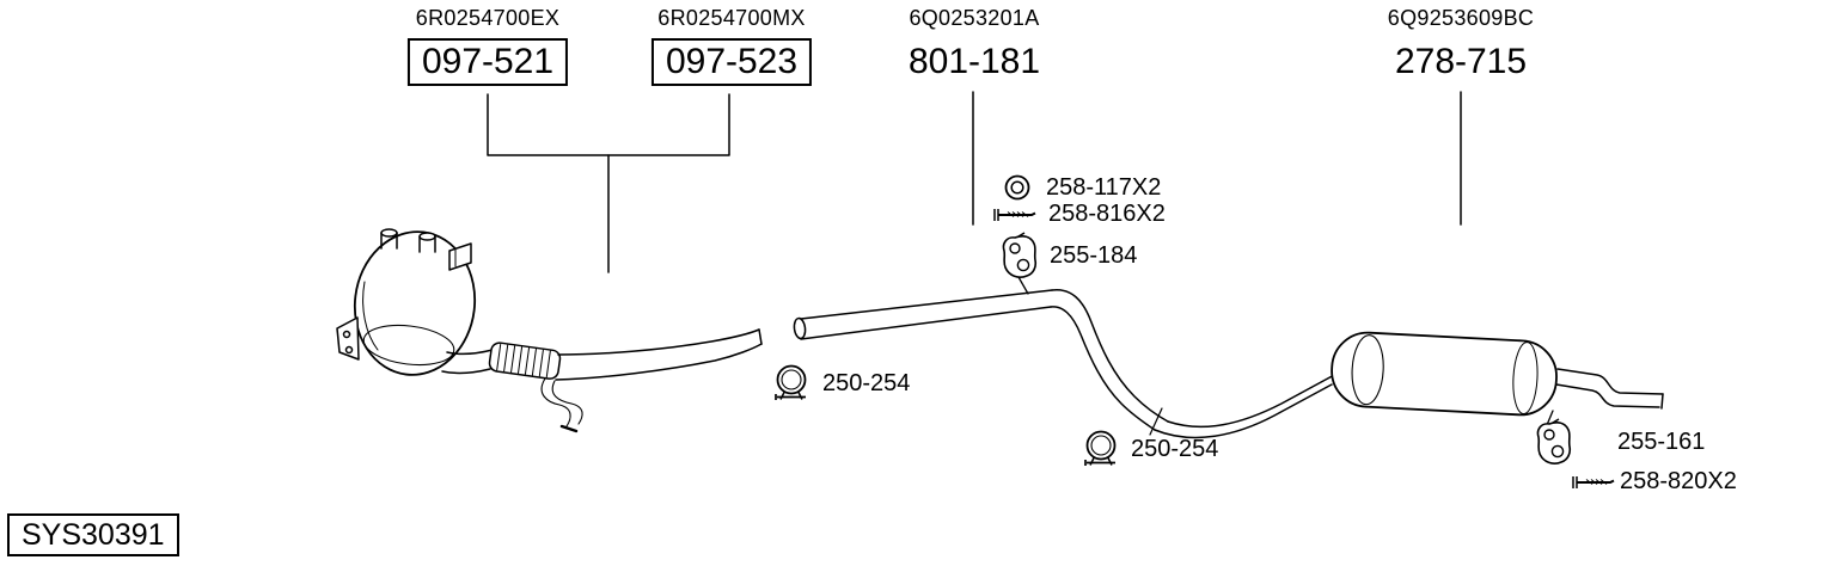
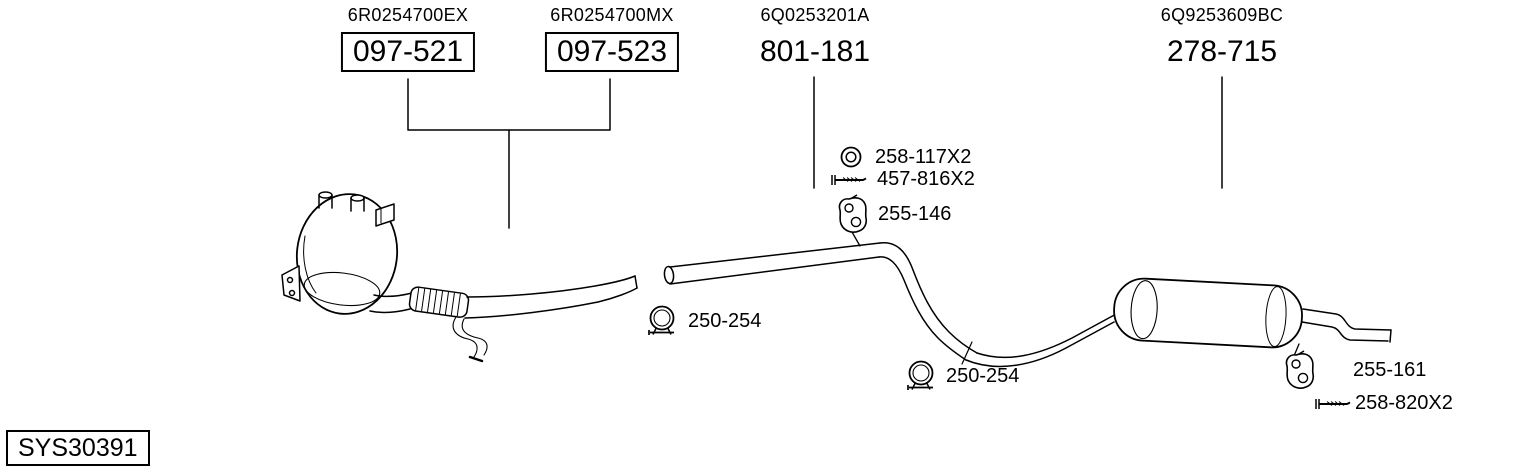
  6R0254700EX
  097-521
  6R0254700MX
  097-523
  6Q0253201A
  801-181
  6Q9253609BC
  278-715
  258-117X2
- 258-816X2
+ 457-816X2
- 255-184
+ 255-146
  250-254
  250-254
  255-161
  258-820X2
  SYS30391
